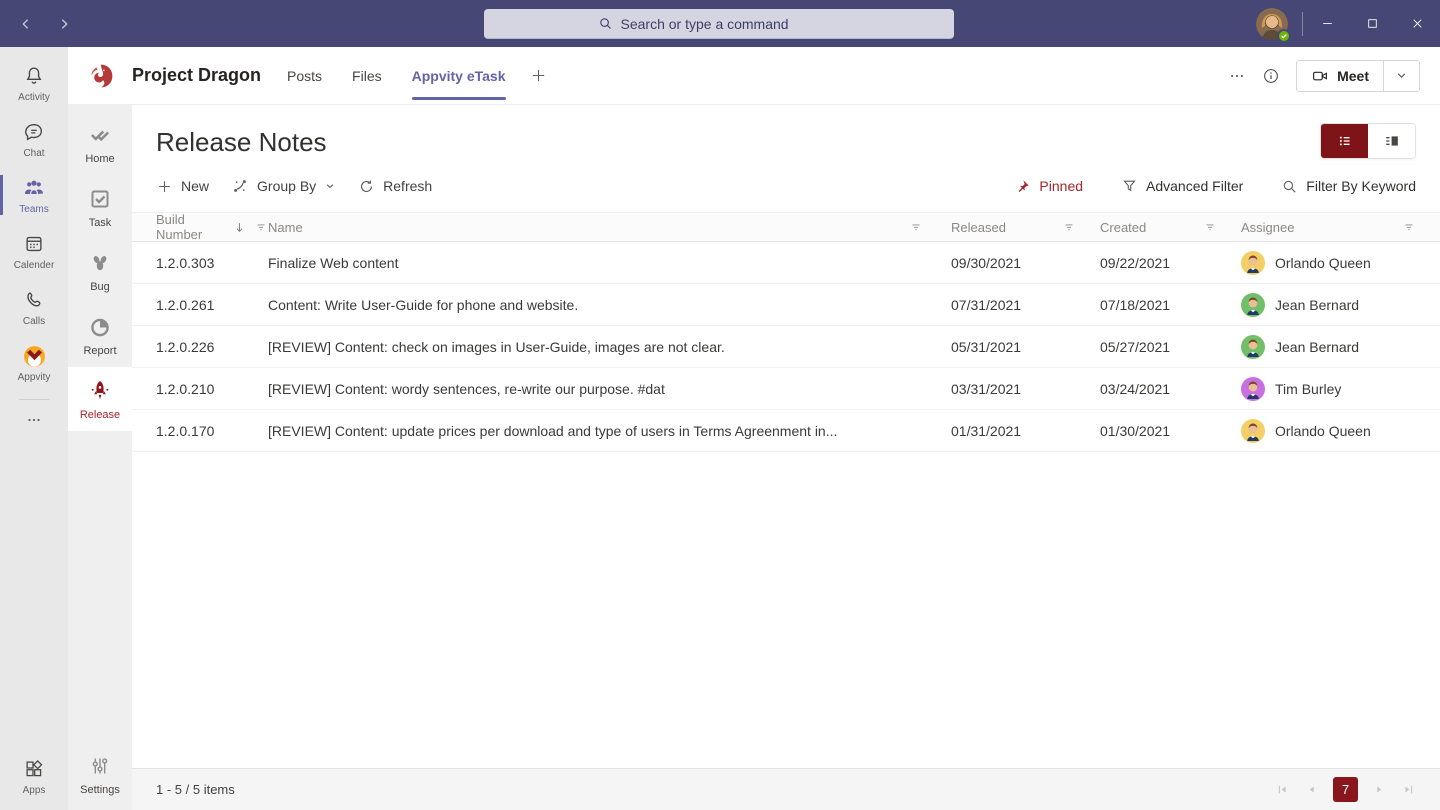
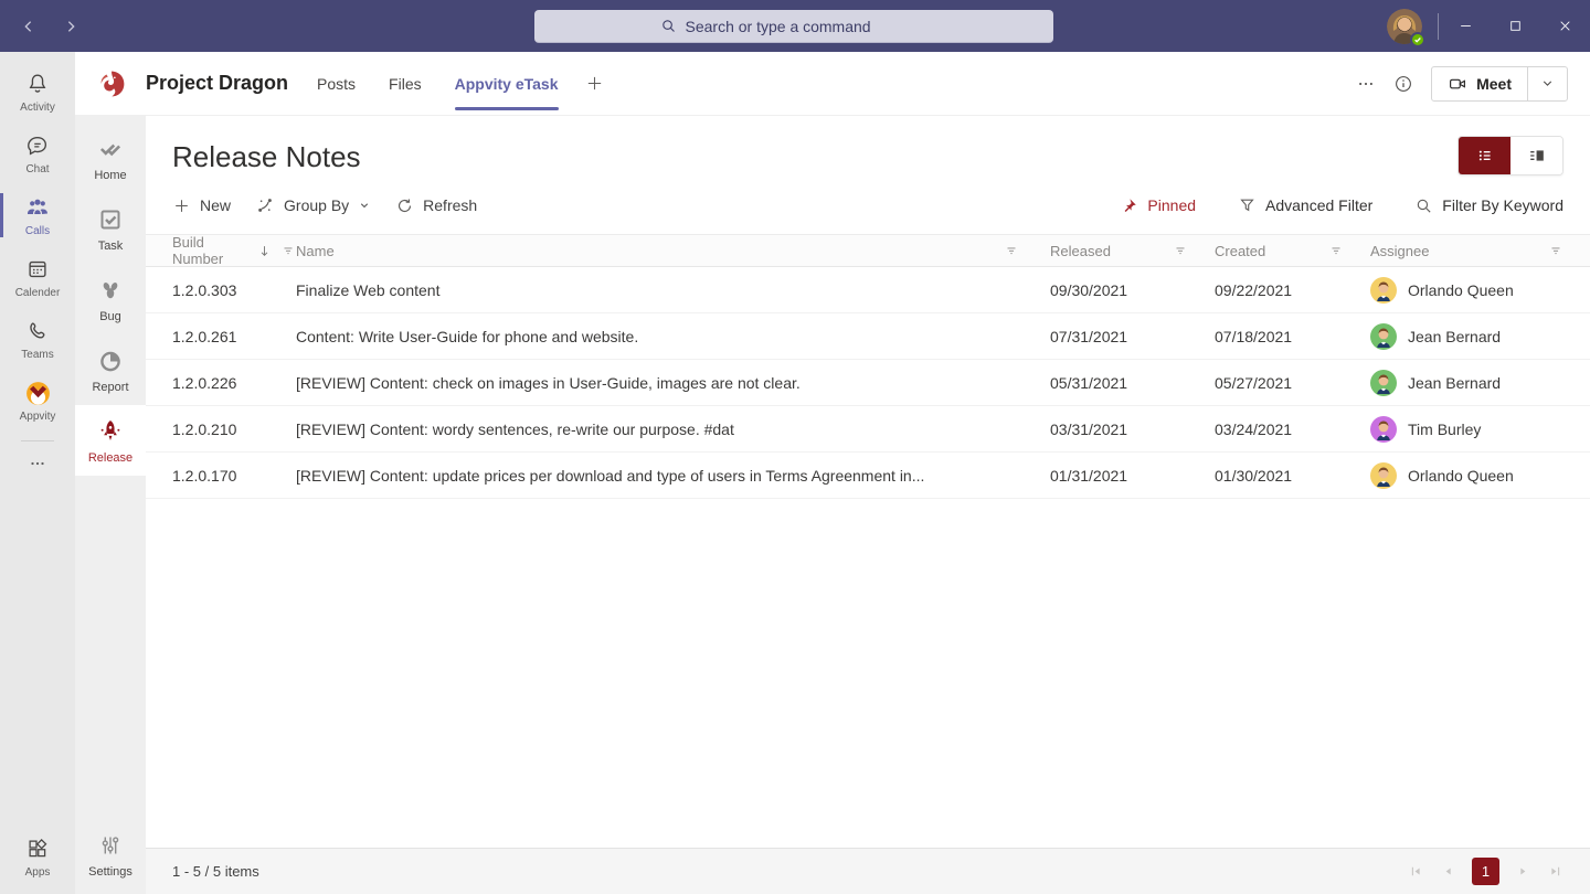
  Search or type a command
  Activity
  Chat
- Teams
+ Calls
  Calender
- Calls
+ Teams
  Appvity
  Apps
  Project Dragon
  Posts
  Files
  Appvity eTask
  Meet
  Home
  Task
  Bug
  Report
  Release
  Settings
  Release Notes
  New
  Group By
  Refresh
  Pinned
  Advanced Filter
  Filter By Keyword
  Build Number
  Name
  Released
  Created
  Assignee
  1.2.0.303
  Finalize Web content
  09/30/2021
  09/22/2021
  Orlando Queen
  1.2.0.261
  Content: Write User-Guide for phone and website.
  07/31/2021
  07/18/2021
  Jean Bernard
  1.2.0.226
  [REVIEW] Content: check on images in User-Guide, images are not clear.
  05/31/2021
  05/27/2021
  Jean Bernard
  1.2.0.210
  [REVIEW] Content: wordy sentences, re-write our purpose. #dat
  03/31/2021
  03/24/2021
  Tim Burley
  1.2.0.170
  [REVIEW] Content: update prices per download and type of users in Terms Agreenment in...
  01/31/2021
  01/30/2021
  Orlando Queen
  1 - 5 / 5 items
- 7
+ 1
